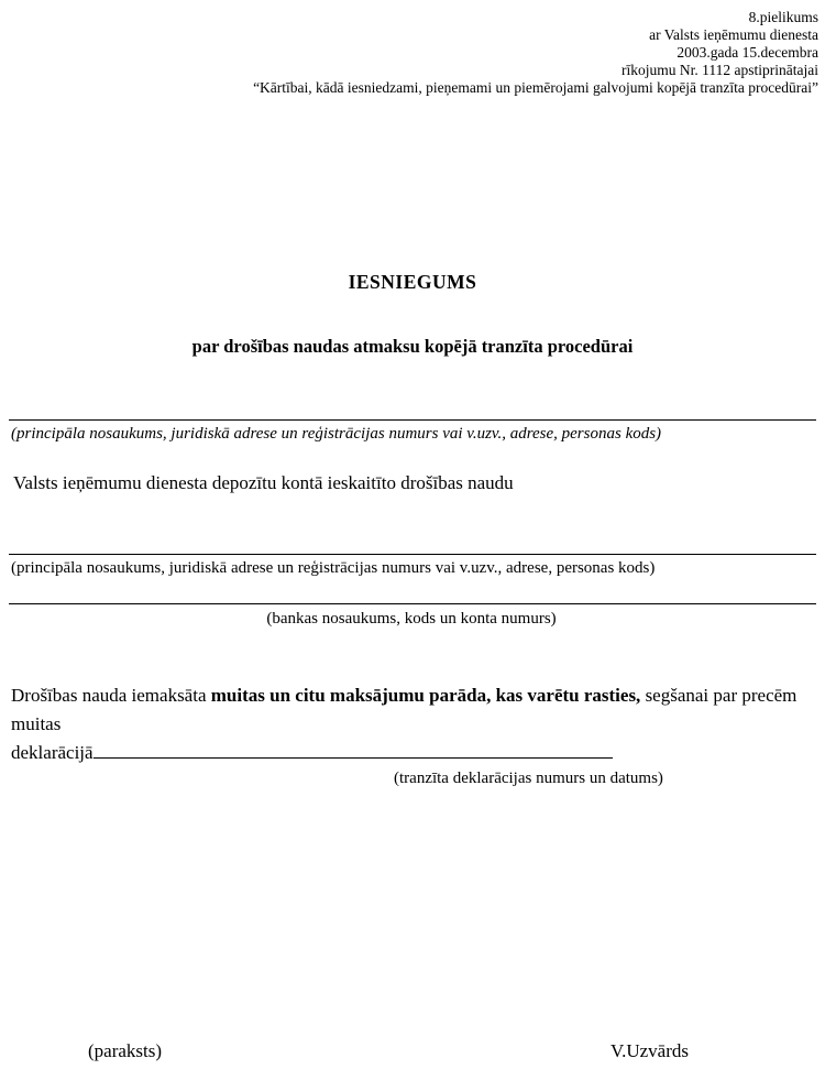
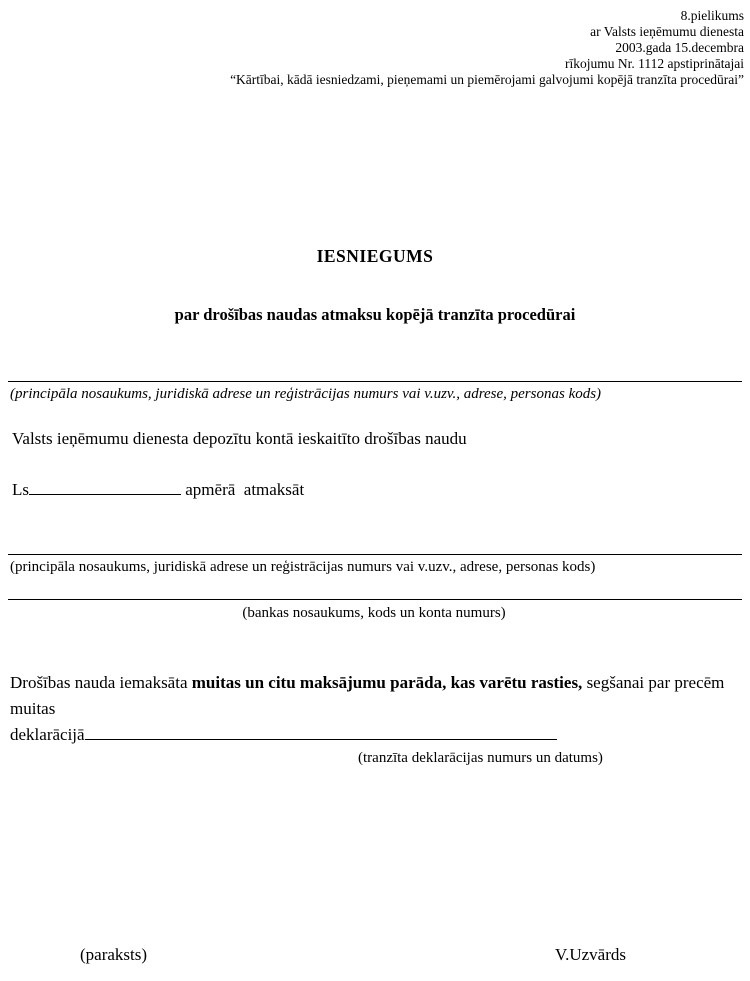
  8.pielikums
  ar Valsts ieņēmumu dienesta
  2003.gada 15.decembra
  rīkojumu Nr. 1112 apstiprinātajai
  “Kārtībai, kādā iesniedzami, pieņemami un piemērojami galvojumi kopējā tranzīta procedūrai”
  IESNIEGUMS
  par drošības naudas atmaksu kopējā tranzīta procedūrai
  (principāla nosaukums, juridiskā adrese un reģistrācijas numurs vai v.uzv., adrese, personas kods)
  Valsts ieņēmumu dienesta depozītu kontā ieskaitīto drošības naudu
+ Ls apmērā atmaksāt
  (principāla nosaukums, juridiskā adrese un reģistrācijas numurs vai v.uzv., adrese, personas kods)
  (bankas nosaukums, kods un konta numurs)
  Drošības nauda iemaksāta muitas un citu maksājumu parāda, kas varētu rasties, segšanai par precēm muitas
  deklarācijā
  (tranzīta deklarācijas numurs un datums)
  (paraksts)
  V.Uzvārds
